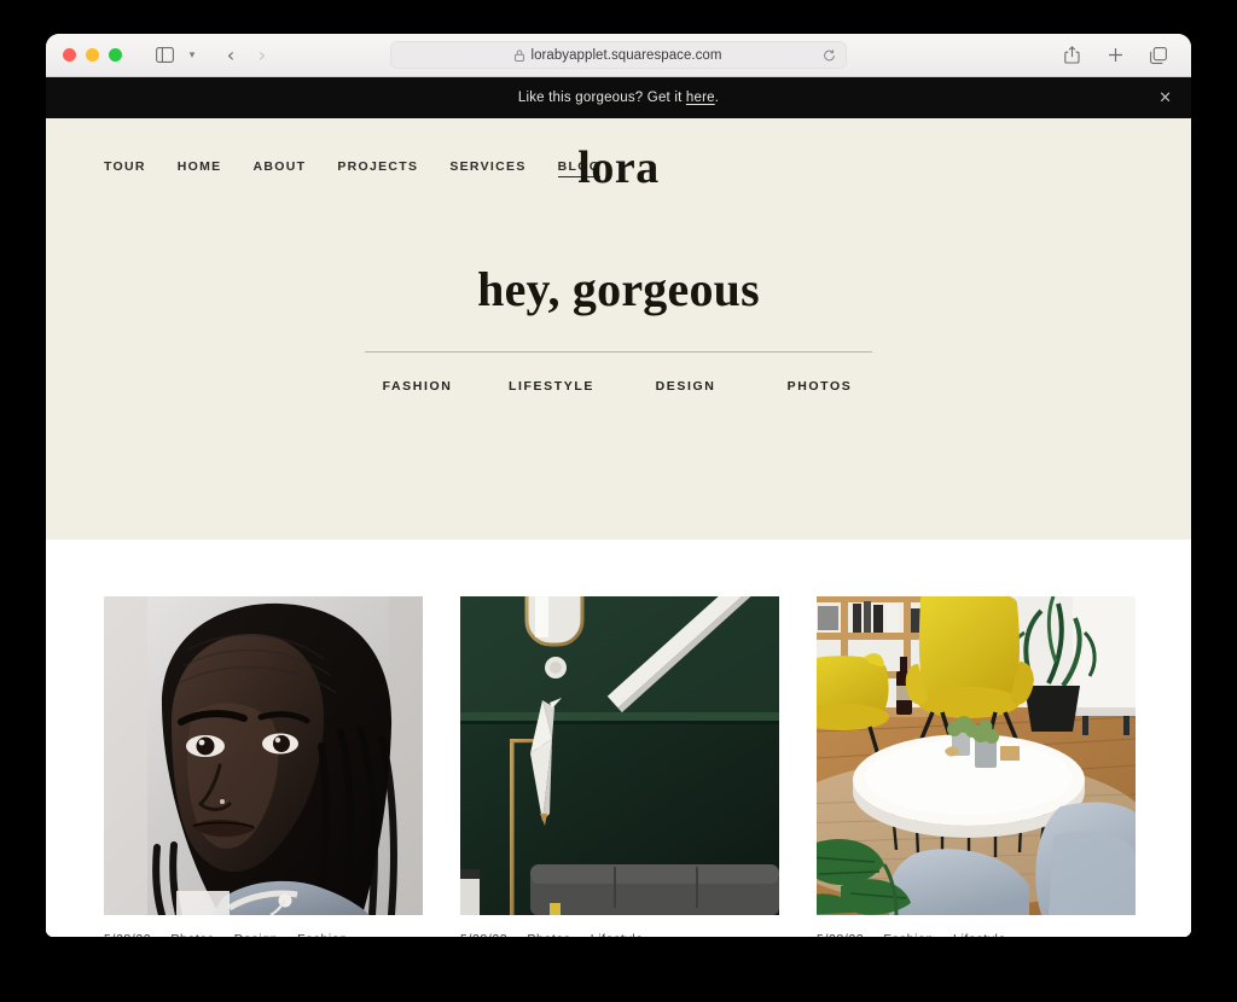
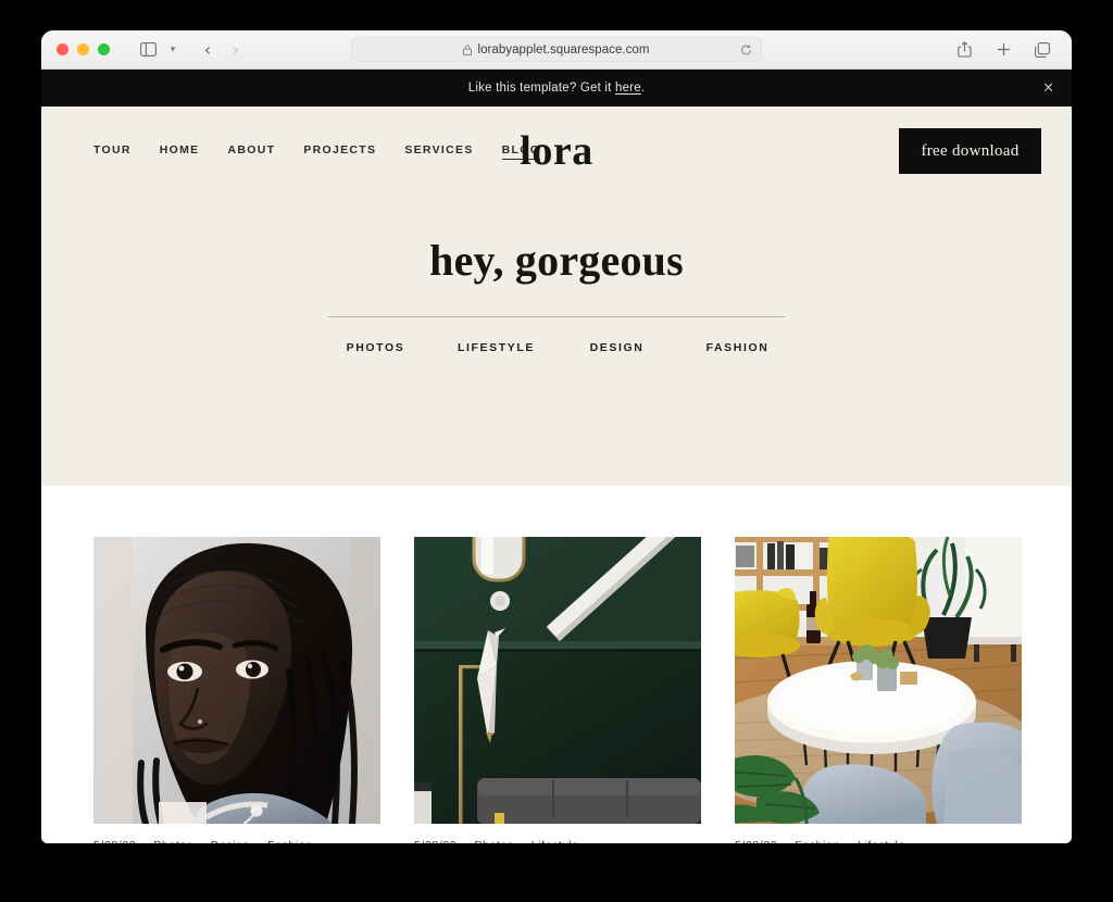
  ▾
  ‹
  ›
  lorabyapplet.squarespace.com
- Like this gorgeous? Get it here.
+ Like this template? Get it here.
  ×
  TOUR
  HOME
  ABOUT
  PROJECTS
  SERVICES
  BLOG
  lora
+ free download
  hey, gorgeous
- FASHION
+ PHOTOS
  LIFESTYLE
  DESIGN
- PHOTOS
+ FASHION
